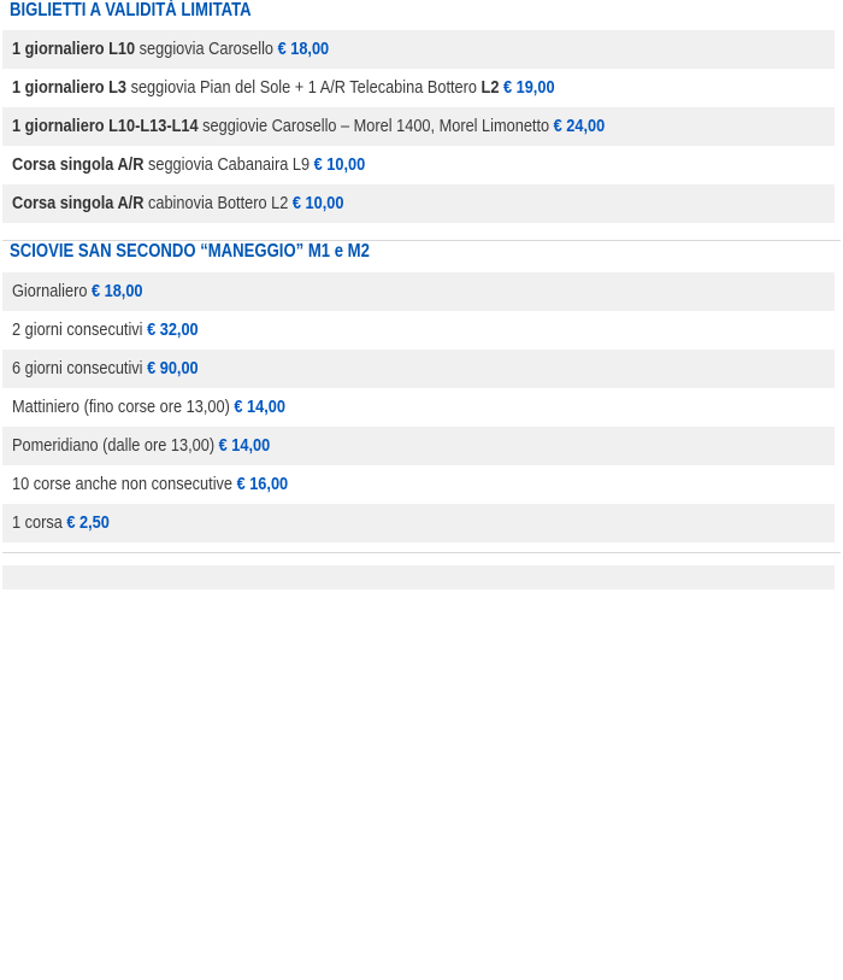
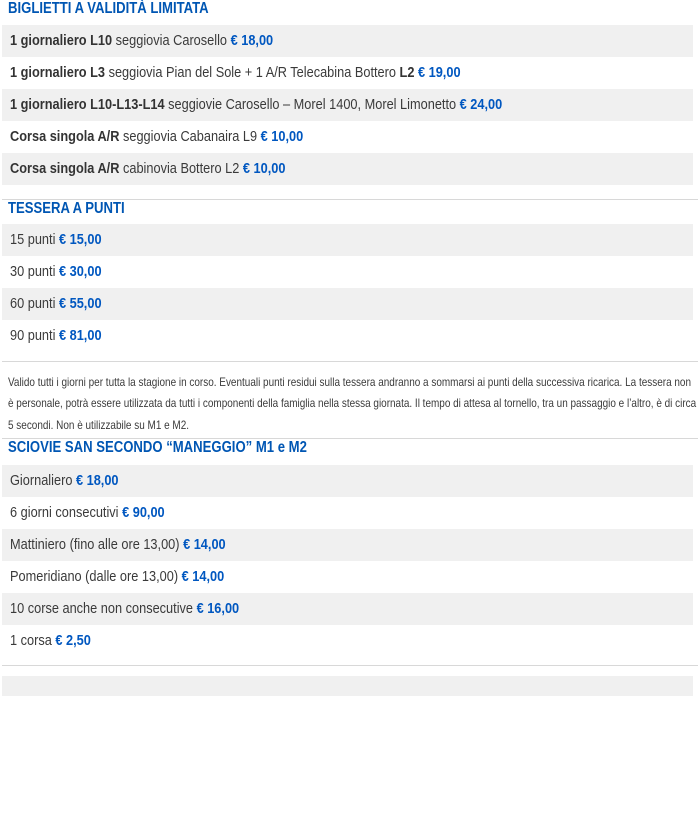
  BIGLIETTI A VALIDITÀ LIMITATA
  1 giornaliero L10 seggiovia Carosello € 18,00
  1 giornaliero L3 seggiovia Pian del Sole + 1 A/R Telecabina Bottero L2 € 19,00
  1 giornaliero L10-L13-L14 seggiovie Carosello – Morel 1400, Morel Limonetto € 24,00
  Corsa singola A/R seggiovia Cabanaira L9 € 10,00
  Corsa singola A/R cabinovia Bottero L2 € 10,00
+ TESSERA A PUNTI
+ 15 punti € 15,00
+ 30 punti € 30,00
+ 60 punti € 55,00
+ 90 punti € 81,00
+ Valido tutti i giorni per tutta la stagione in corso. Eventuali punti residui sulla tessera andranno a sommarsi ai punti della successiva ricarica. La tessera non è personale, potrà essere utilizzata da tutti i componenti della famiglia nella stessa giornata. Il tempo di attesa al tornello, tra un passaggio e l’altro, è di circa 5 secondi. Non è utilizzabile su M1 e M2.
  SCIOVIE SAN SECONDO “MANEGGIO” M1 e M2
  Giornaliero € 18,00
- 2 giorni consecutivi € 32,00
  6 giorni consecutivi € 90,00
- Mattiniero (fino corse ore 13,00) € 14,00
+ Mattiniero (fino alle ore 13,00) € 14,00
  Pomeridiano (dalle ore 13,00) € 14,00
  10 corse anche non consecutive € 16,00
  1 corsa € 2,50
